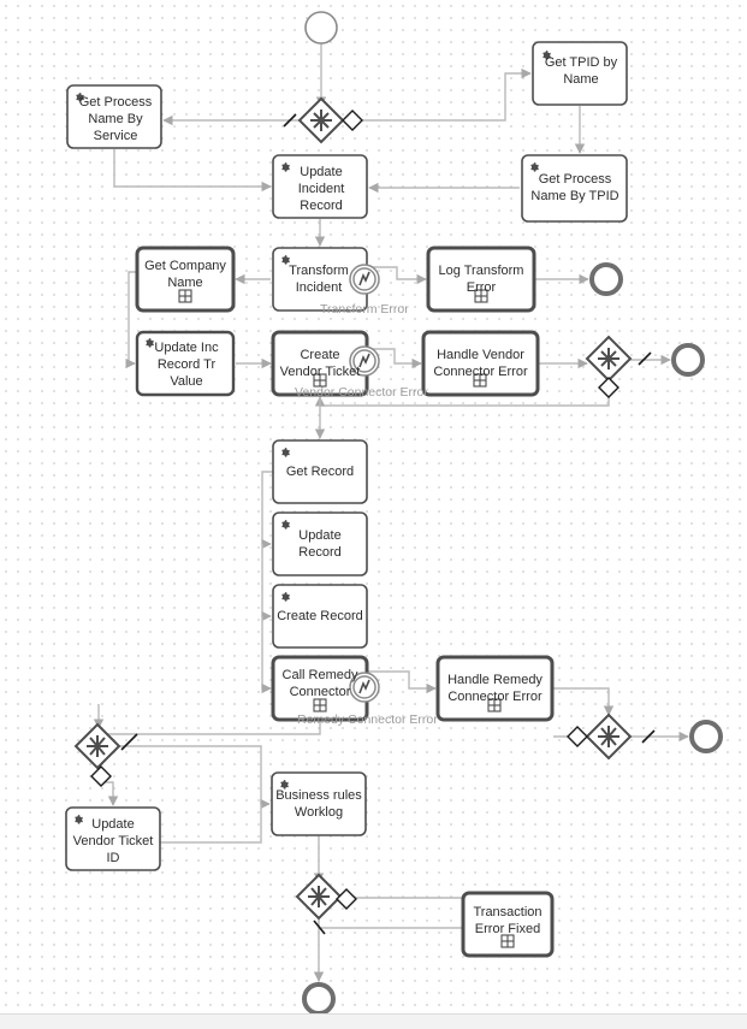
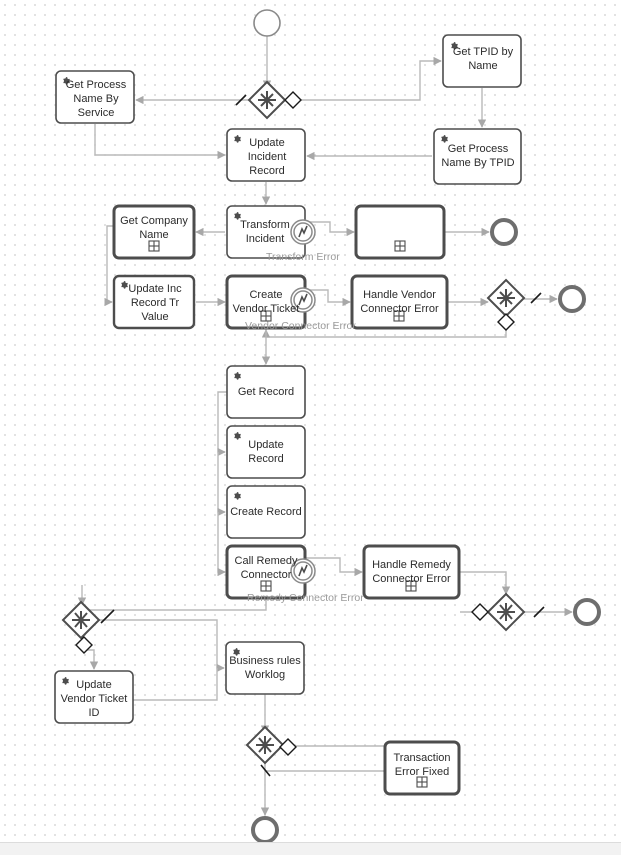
  Get Process
  Name By
  Service
  Get TPID by
  Name
  Update
  Incident
  Record
  Get Process
  Name By TPID
  Get Company
  Name
  Transform
  Incident
- Log Transform
- Error
  Update Inc
  Record Tr
  Value
  Create
  Vendor Ticket
  Handle Vendor
  Connector Error
  Get Record
  Update
  Record
  Create Record
  Call Remedy
  Connector
  Handle Remedy
  Connector Error
  Update
  Vendor Ticket
  ID
  Business rules
  Worklog
  Transaction
  Error Fixed
  Transform Error
  Vendor Connector Error
  Remedy Connector Error
